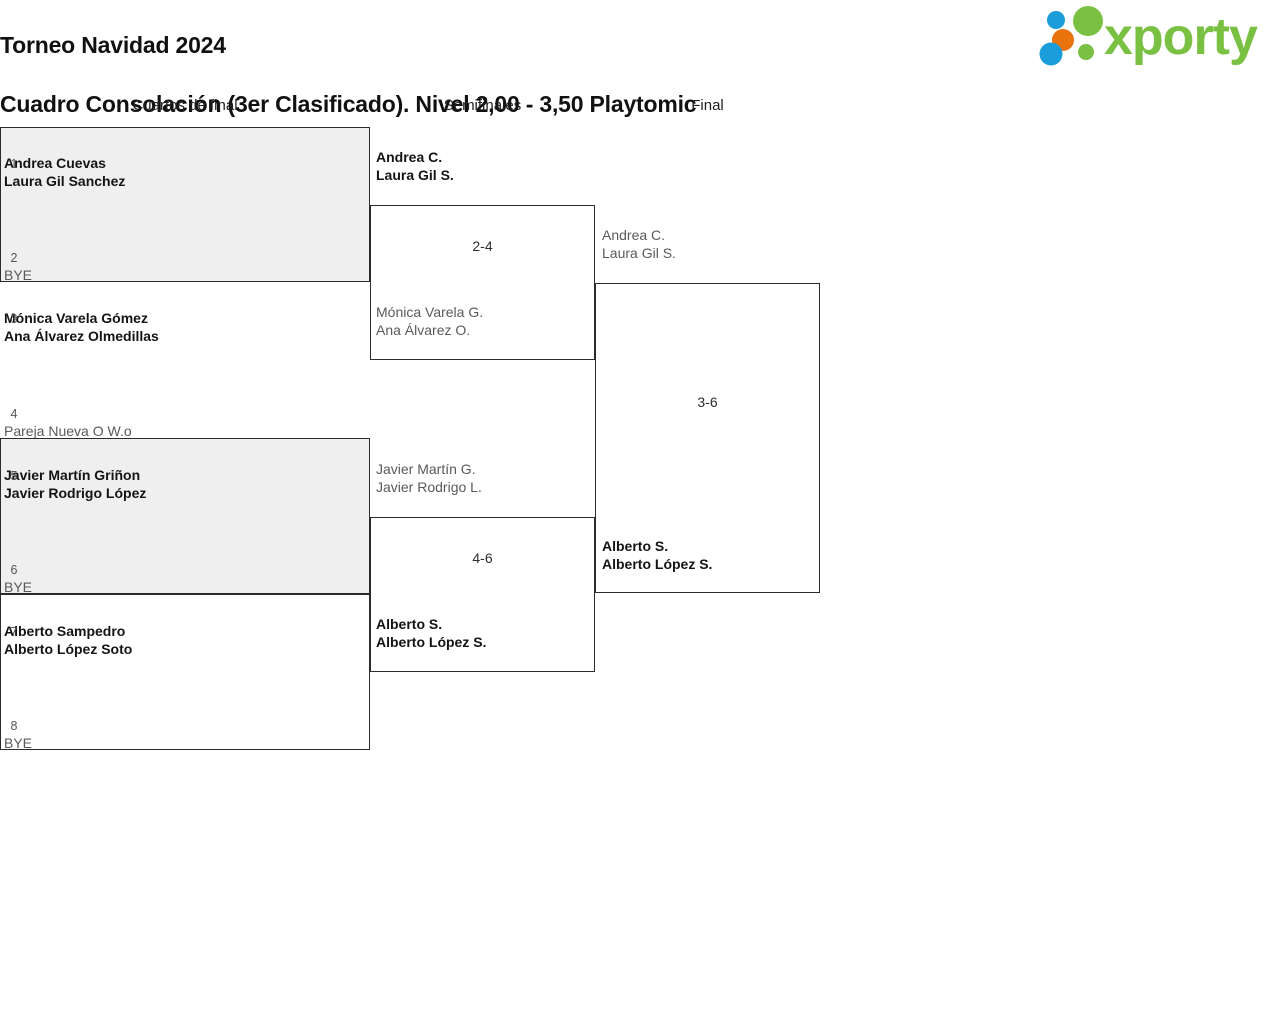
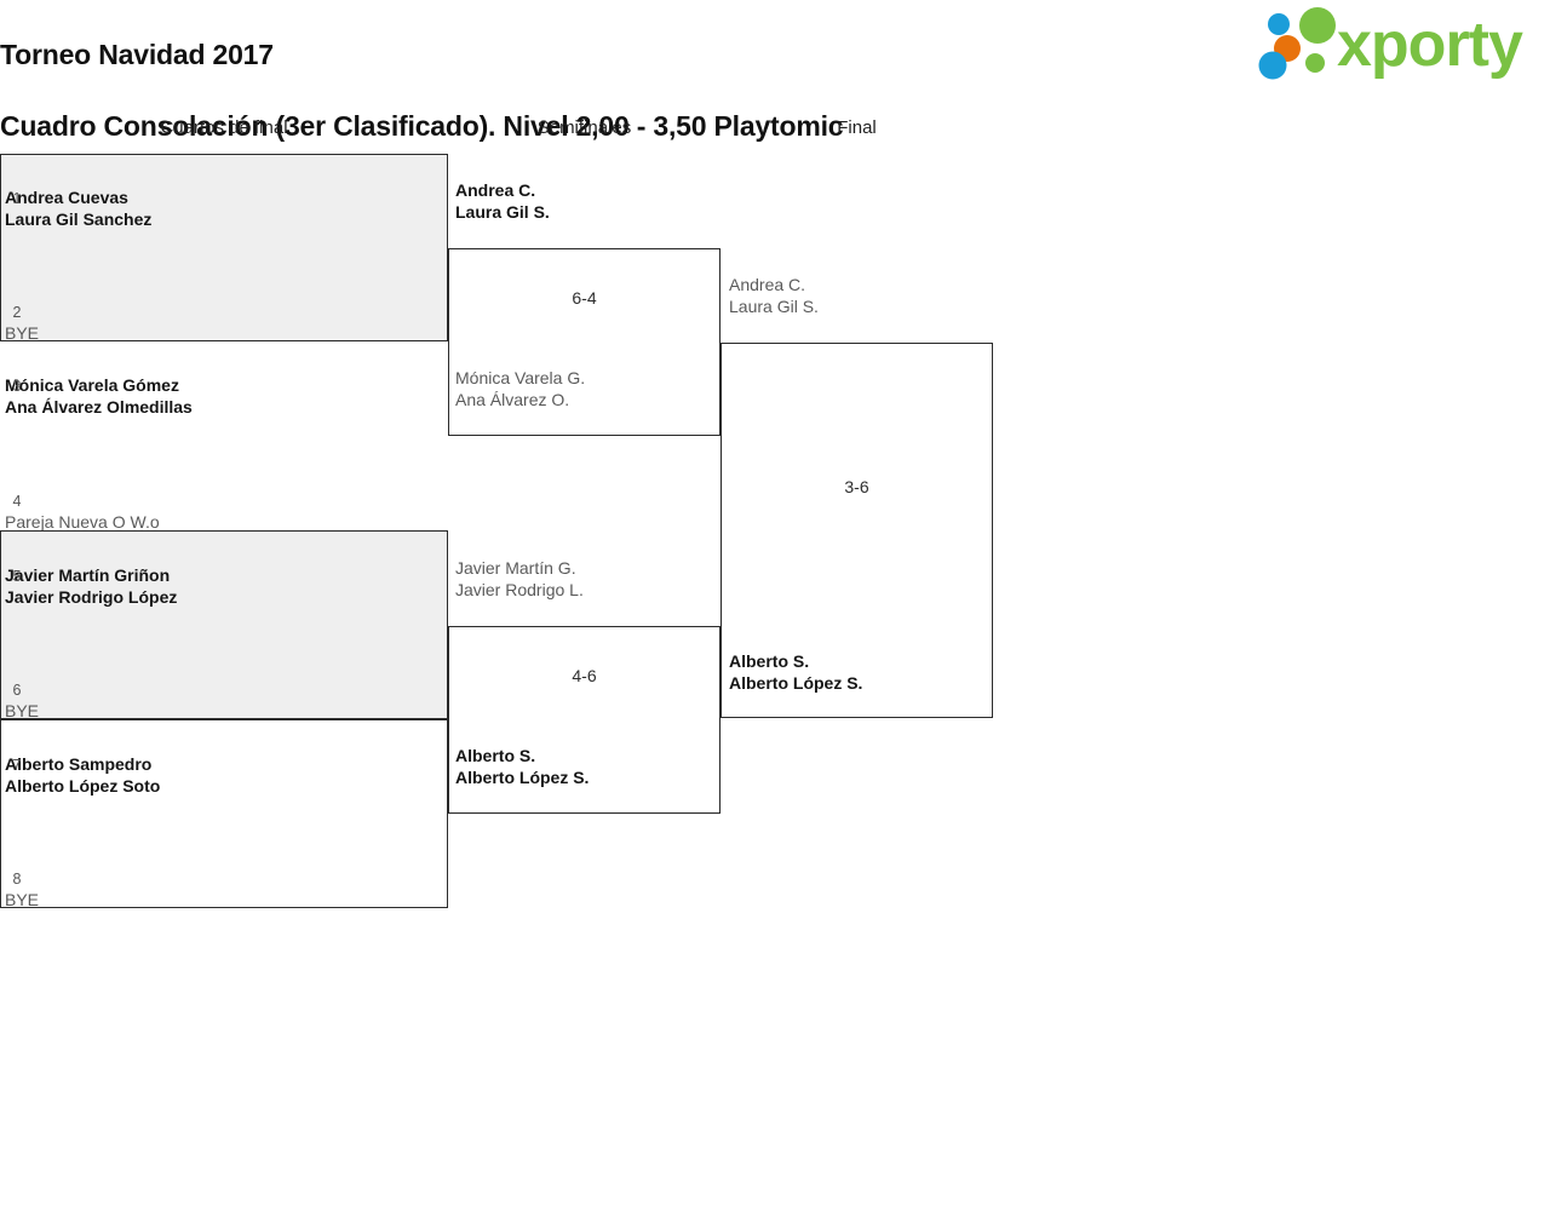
- Torneo Navidad 2024
+ Torneo Navidad 2017
  Cuadro Consolación (3er Clasificado). Nivel 2,00 - 3,50 Playtomic
  xporty
  Cuartos de final
  Semifinales
  Final
  1
  Andrea Cuevas
  Laura Gil Sanchez
  2
  BYE
  3
  Mónica Varela Gómez
  Ana Álvarez Olmedillas
  4
  Pareja Nueva O W.o
  5
  Javier Martín Griñon
  Javier Rodrigo López
  6
  BYE
  7
  Alberto Sampedro
  Alberto López Soto
  8
  BYE
- 2-4
+ 6-4
  Andrea C.
  Laura Gil S.
  Mónica Varela G.
  Ana Álvarez O.
  4-6
  Javier Martín G.
  Javier Rodrigo L.
  Alberto S.
  Alberto López S.
  3-6
  Andrea C.
  Laura Gil S.
  Alberto S.
  Alberto López S.
